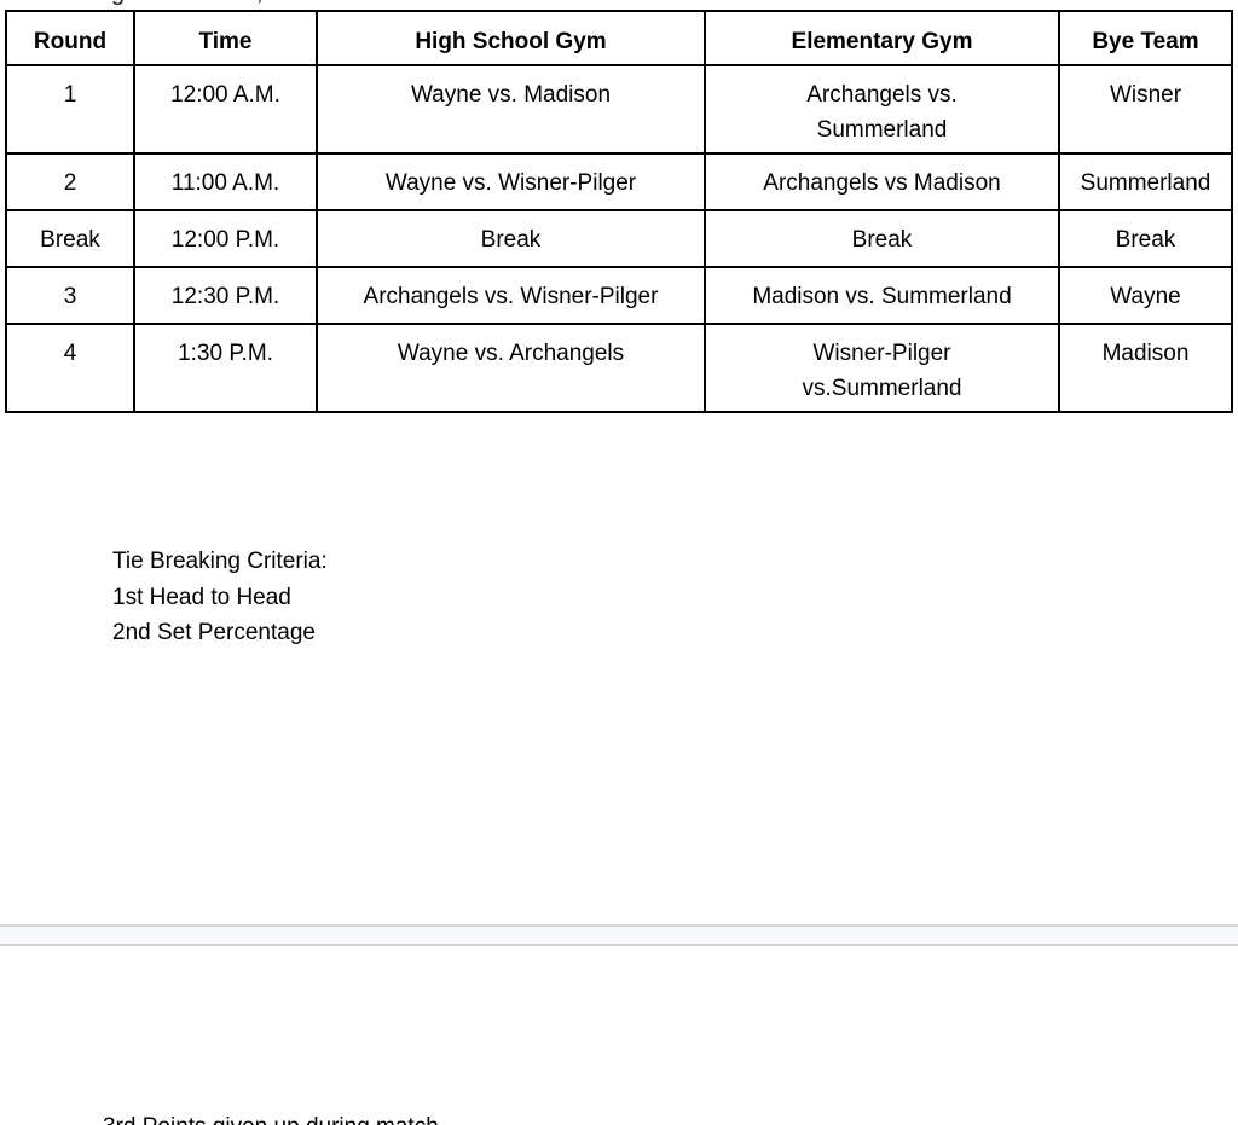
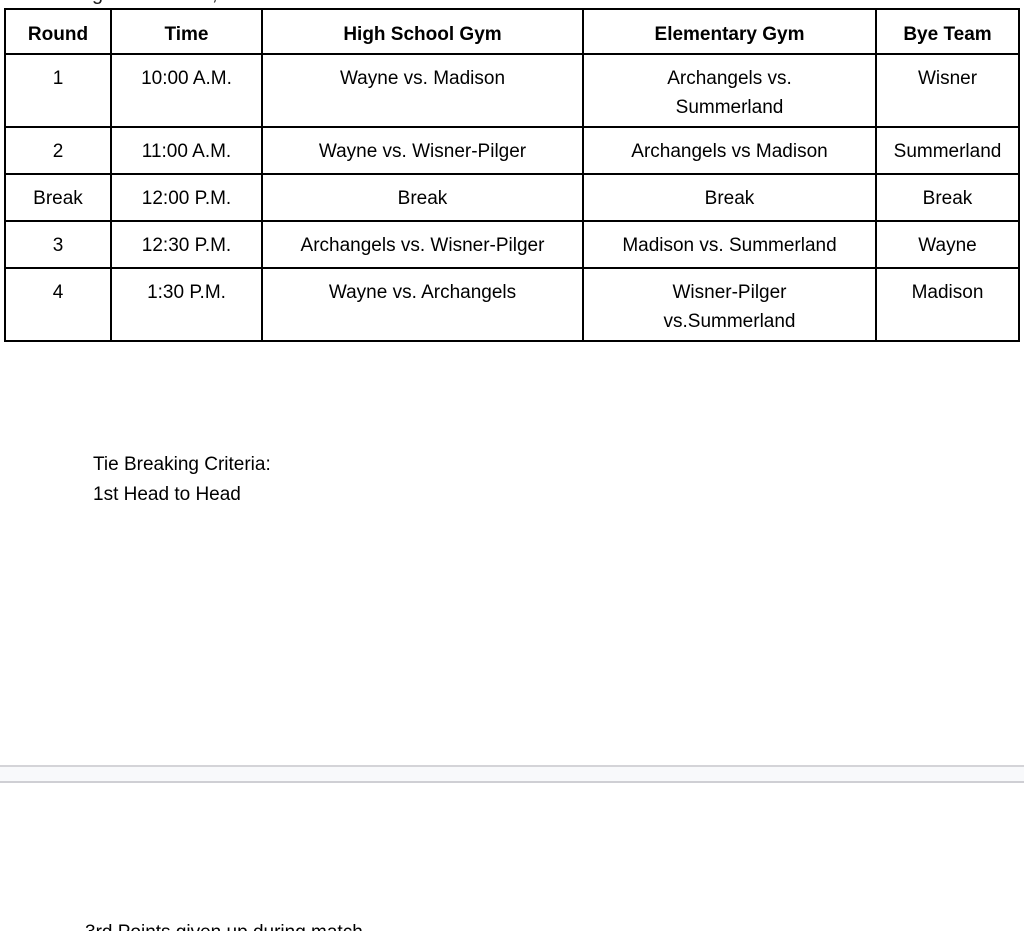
  Round	Time	High School Gym	Elementary Gym	Bye Team
- 1	12:00 A.M.	Wayne vs. Madison	Archangels vs. Summerland	Wisner
+ 1	10:00 A.M.	Wayne vs. Madison	Archangels vs. Summerland	Wisner
  2	11:00 A.M.	Wayne vs. Wisner-Pilger	Archangels vs Madison	Summerland
  Break	12:00 P.M.	Break	Break	Break
  3	12:30 P.M.	Archangels vs. Wisner-Pilger	Madison vs. Summerland	Wayne
  4	1:30 P.M.	Wayne vs. Archangels	Wisner-Pilger vs.Summerland	Madison
  Tie Breaking Criteria:
  1st Head to Head
- 2nd Set Percentage
